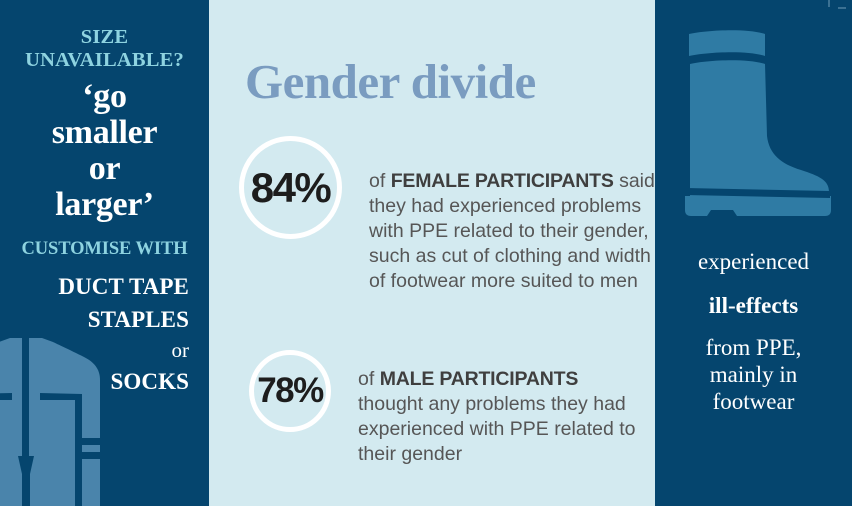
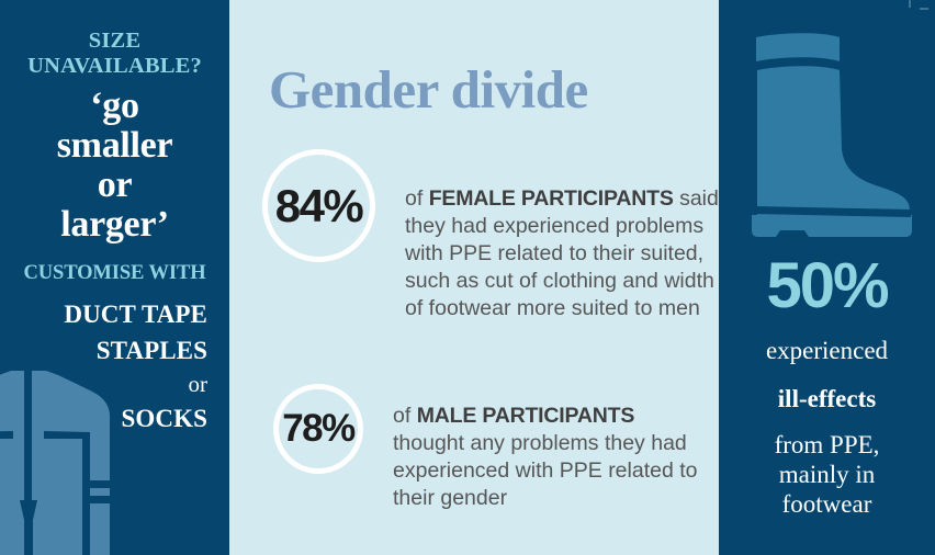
  SIZE
  UNAVAILABLE?
  ‘go
  smaller
  or
  larger’
  CUSTOMISE WITH
  DUCT TAPE
  STAPLES
  or
  SOCKS
  Gender divide
  84%
- of FEMALE PARTICIPANTS said they had experienced problems with PPE related to their gender, such as cut of clothing and width of footwear more suited to men
+ of FEMALE PARTICIPANTS said they had experienced problems with PPE related to their suited, such as cut of clothing and width of footwear more suited to men
  78%
  of MALE PARTICIPANTS thought any problems they had experienced with PPE related to their gender
+ 50%
  experienced
  ill-effects
  from PPE,
  mainly in
  footwear
